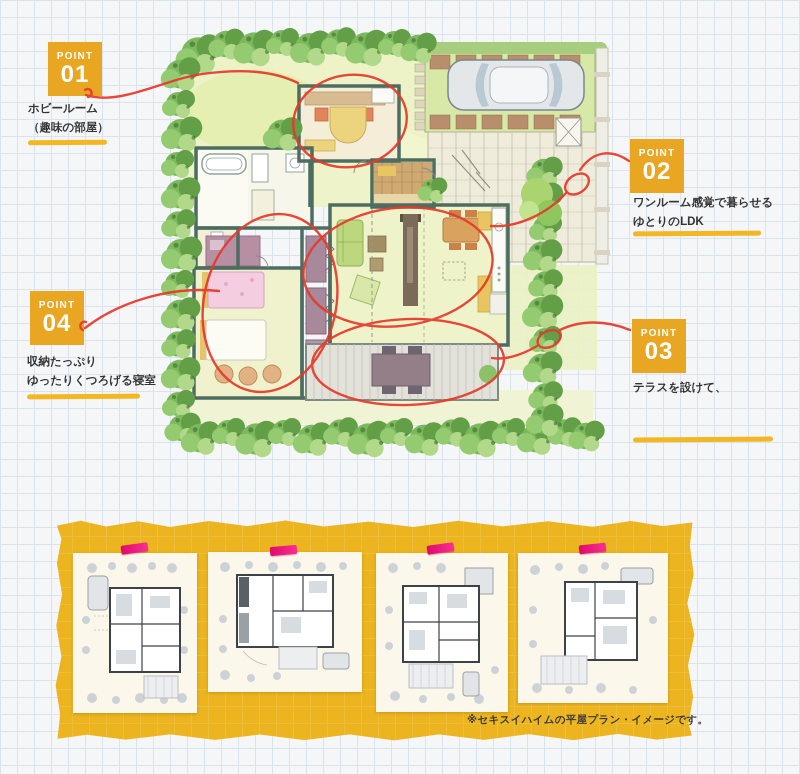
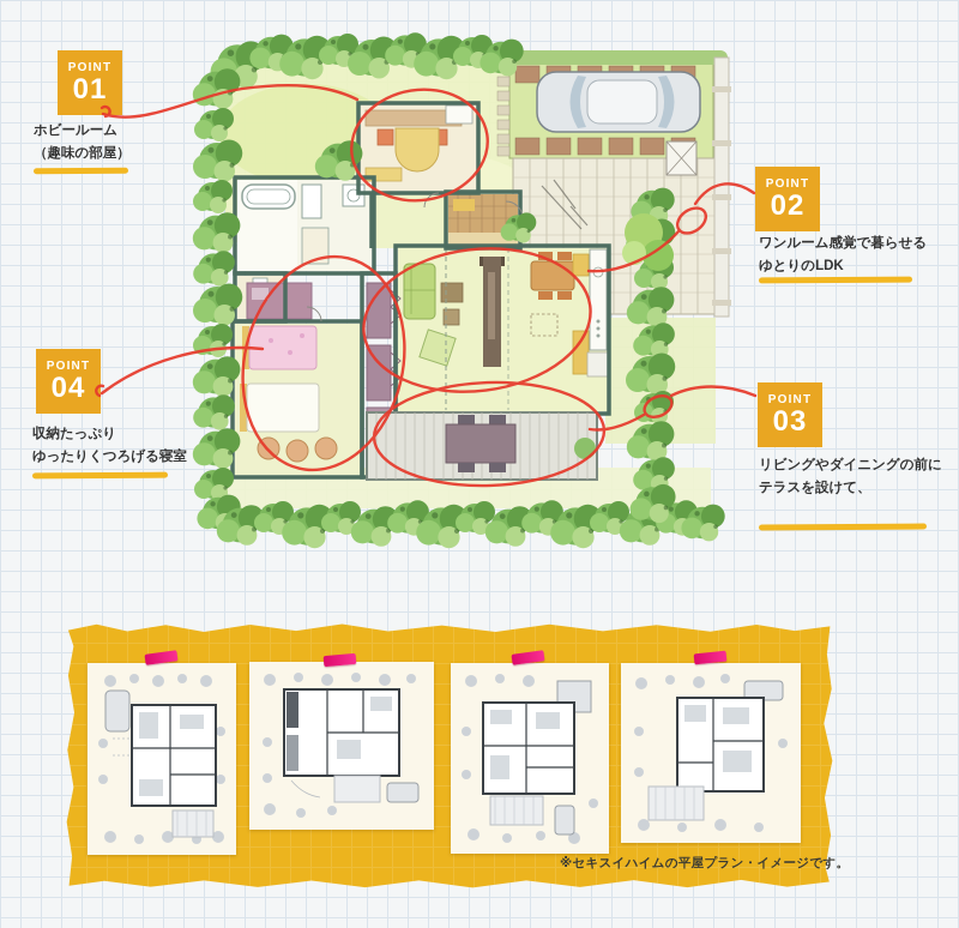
  POINT
  01
  ホビールーム
  （趣味の部屋）
  POINT
  02
  ワンルーム感覚で暮らせる
  ゆとりのLDK
  POINT
  03
+ リビングやダイニングの前に
  テラスを設けて、
  POINT
  04
  収納たっぷり
  ゆったりくつろげる寝室
  ※セキスイハイムの平屋プラン・イメージです。
